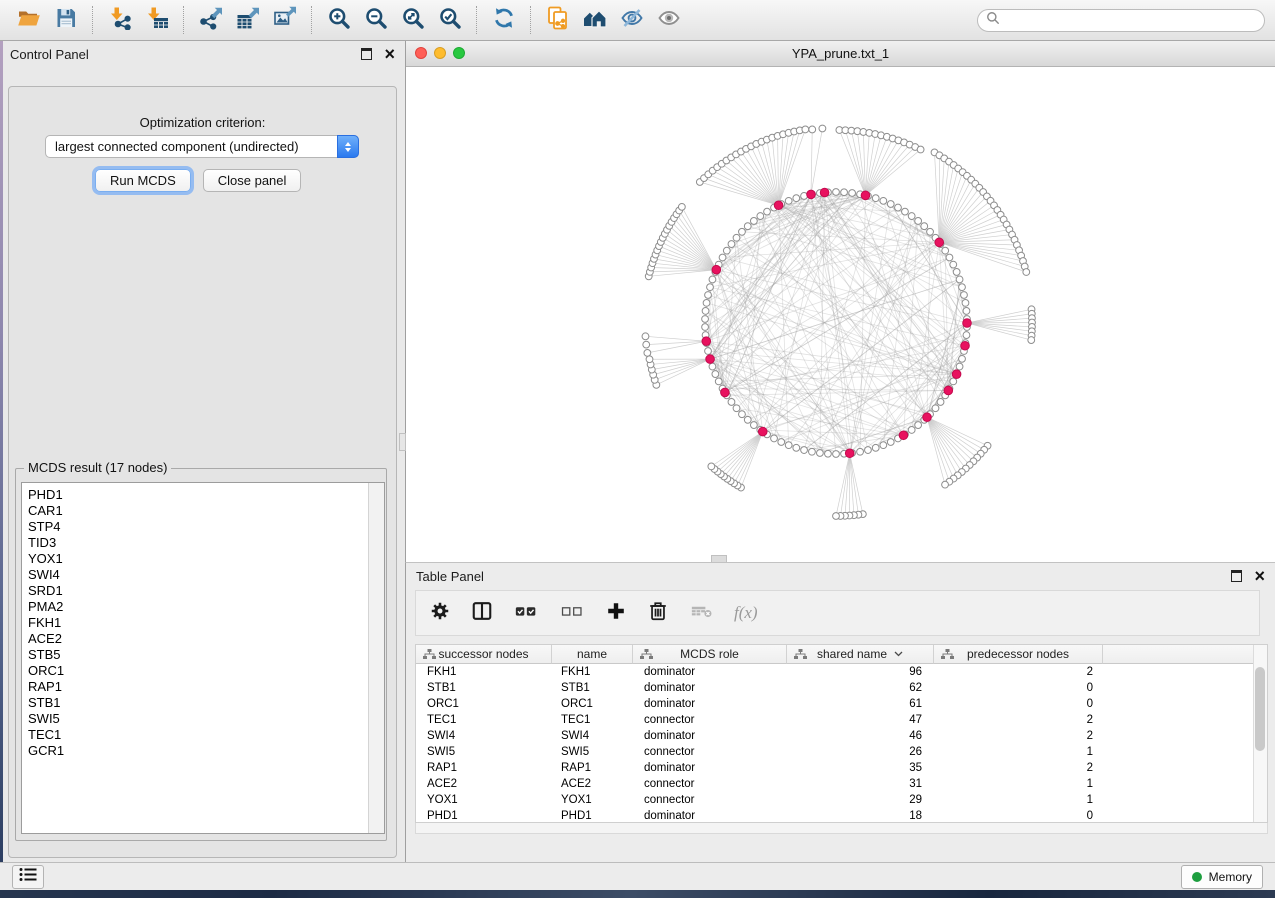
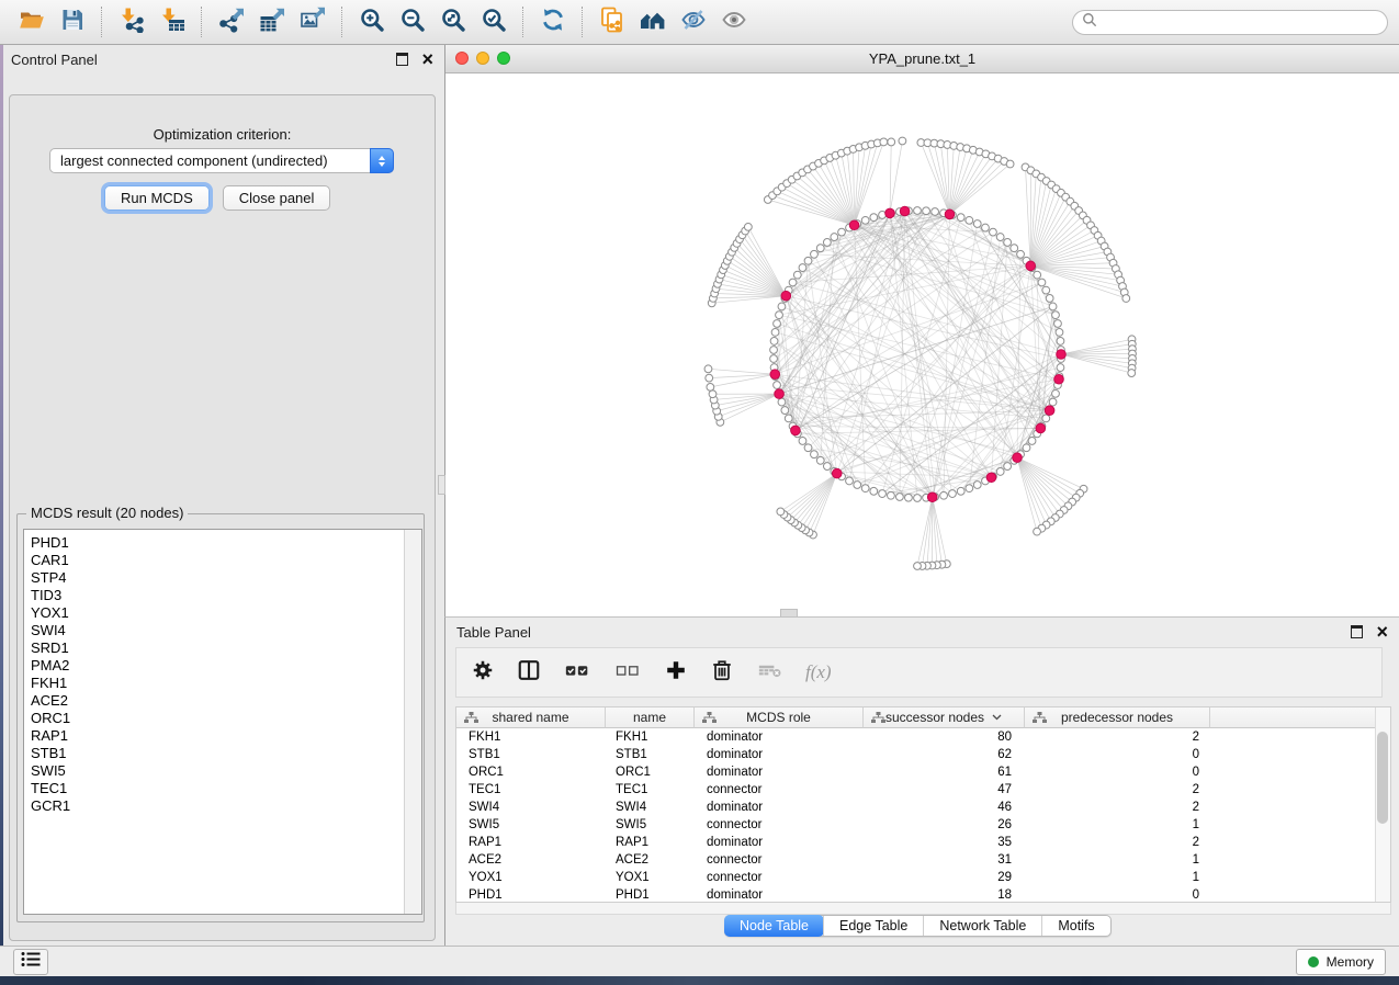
  Control Panel
  ×
  Optimization criterion:
  largest connected component (undirected)
  Run MCDS
  Close panel
- MCDS result (17 nodes)
+ MCDS result (20 nodes)
  PHD1
  CAR1
  STP4
  TID3
  YOX1
  SWI4
  SRD1
  PMA2
  FKH1
  ACE2
- STB5
  ORC1
  RAP1
  STB1
  SWI5
  TEC1
  GCR1
  YPA_prune.txt_1
  Table Panel
  ×
  f(x)
- successor nodes
+ shared name
  name
  MCDS role
- shared name
+ successor nodes
  predecessor nodes
  FKH1
  FKH1
  dominator
- 96
+ 80
  2
  STB1
  STB1
  dominator
  62
  0
  ORC1
  ORC1
  dominator
  61
  0
  TEC1
  TEC1
  connector
  47
  2
  SWI4
  SWI4
  dominator
  46
  2
  SWI5
  SWI5
  connector
  26
  1
  RAP1
  RAP1
  dominator
  35
  2
  ACE2
  ACE2
  connector
  31
  1
  YOX1
  YOX1
  connector
  29
  1
  PHD1
  PHD1
  dominator
  18
  0
+ Node Table
+ Edge Table
+ Network Table
+ Motifs
  Memory
